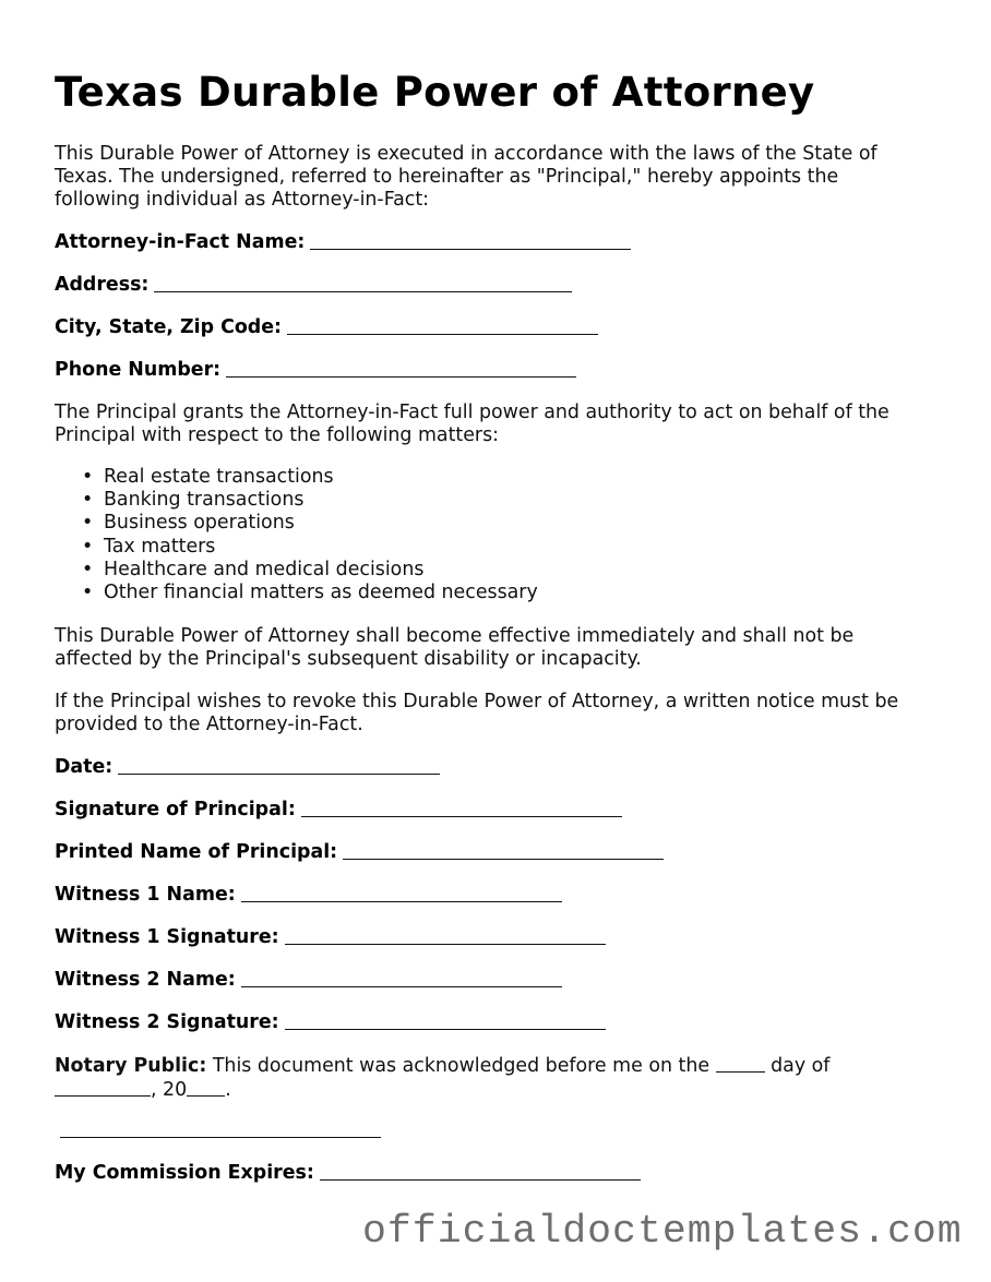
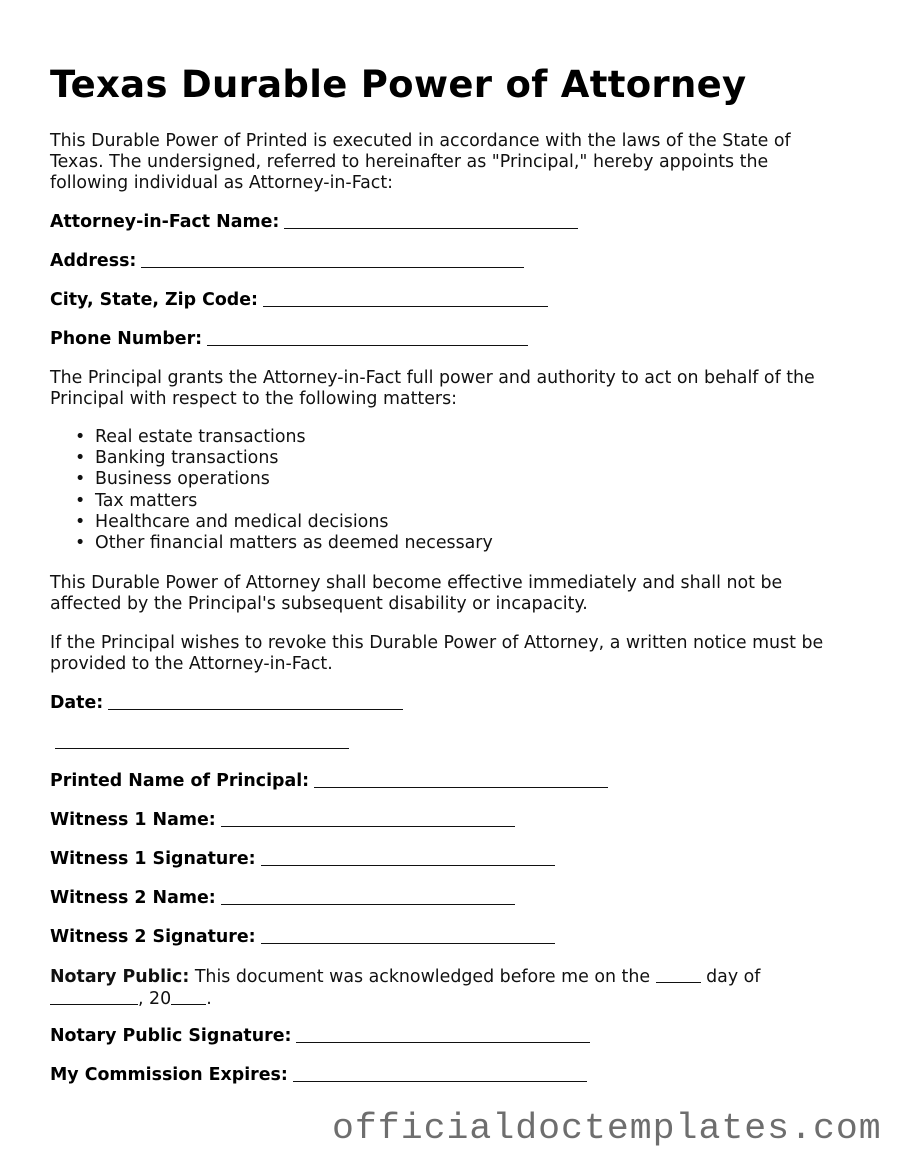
  Texas Durable Power of Attorney
- This Durable Power of Attorney is executed in accordance with the laws of the State of Texas. The undersigned, referred to hereinafter as "Principal," hereby appoints the following individual as Attorney-in-Fact:
+ This Durable Power of Printed is executed in accordance with the laws of the State of Texas. The undersigned, referred to hereinafter as "Principal," hereby appoints the following individual as Attorney-in-Fact:
  Attorney-in-Fact Name:
  Address:
  City, State, Zip Code:
  Phone Number:
  The Principal grants the Attorney-in-Fact full power and authority to act on behalf of the Principal with respect to the following matters:
  •
  Real estate transactions
  •
  Banking transactions
  •
  Business operations
  •
  Tax matters
  •
  Healthcare and medical decisions
  •
  Other financial matters as deemed necessary
  This Durable Power of Attorney shall become effective immediately and shall not be affected by the Principal's subsequent disability or incapacity.
  If the Principal wishes to revoke this Durable Power of Attorney, a written notice must be provided to the Attorney-in-Fact.
  Date:
- Signature of Principal:
  Printed Name of Principal:
  Witness 1 Name:
  Witness 1 Signature:
  Witness 2 Name:
  Witness 2 Signature:
  Notary Public: This document was acknowledged before me on the day of
  , 20 .
+ Notary Public Signature:
  My Commission Expires:
  officialdoctemplates.com
